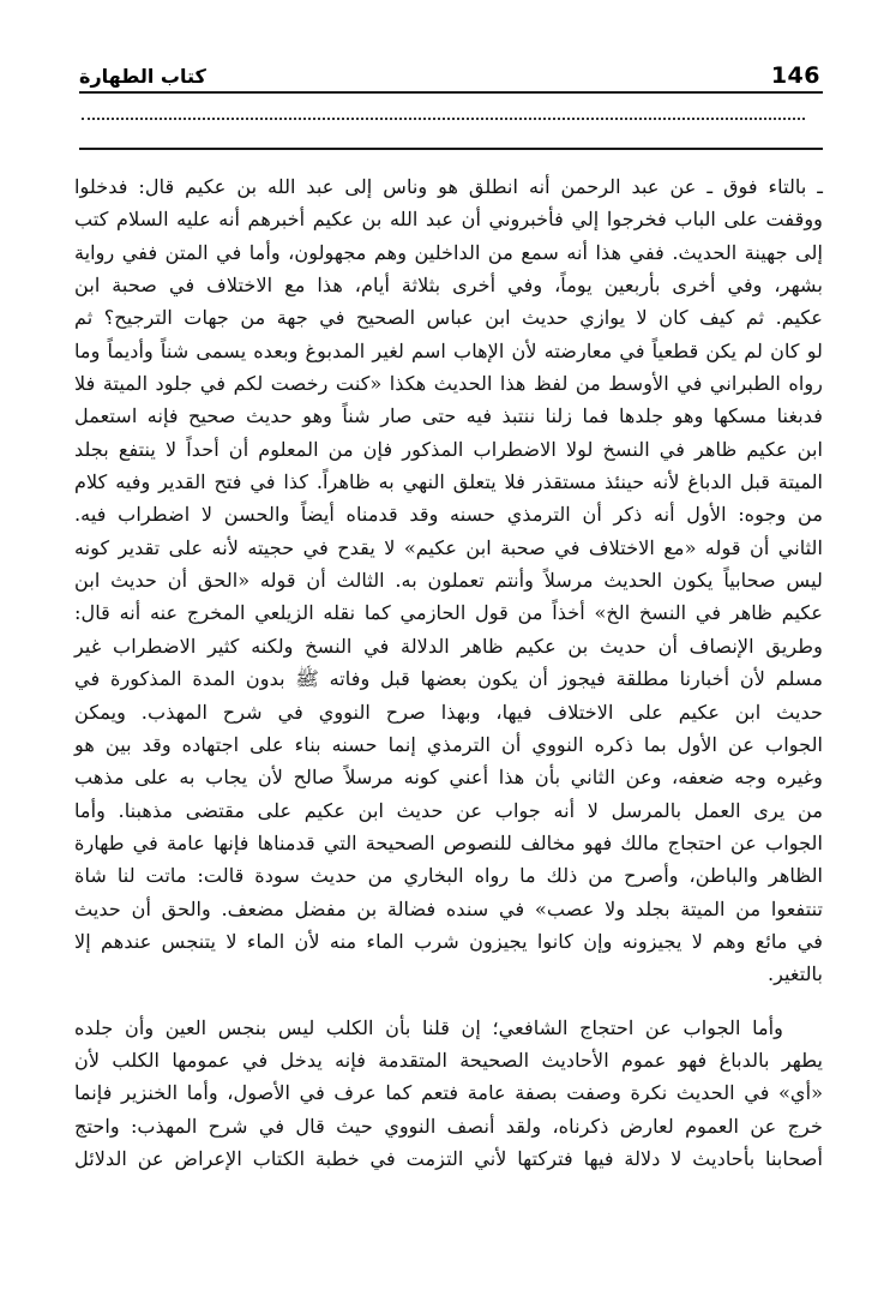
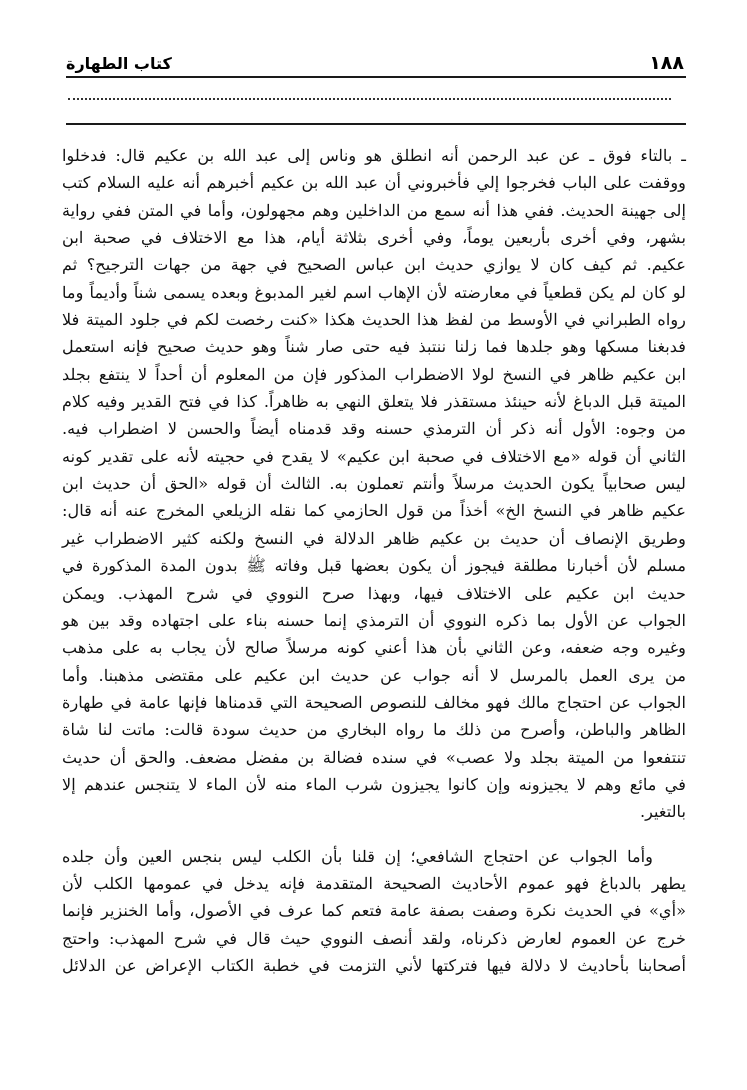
  كتاب الطهارة
- 146
+ ١٨٨
  ـ بالتاء فوق ـ عن عبد الرحمن أنه انطلق هو وناس إلى عبد الله بن عكيم قال: فدخلوا
  ووقفت على الباب فخرجوا إلي فأخبروني أن عبد الله بن عكيم أخبرهم أنه عليه السلام كتب
  إلى جهينة الحديث. ففي هذا أنه سمع من الداخلين وهم مجهولون، وأما في المتن ففي رواية
  بشهر، وفي أخرى بأربعين يوماً، وفي أخرى بثلاثة أيام، هذا مع الاختلاف في صحبة ابن
  عكيم. ثم كيف كان لا يوازي حديث ابن عباس الصحيح في جهة من جهات الترجيح؟ ثم
  لو كان لم يكن قطعياً في معارضته لأن الإهاب اسم لغير المدبوغ وبعده يسمى شناً وأديماً وما
  رواه الطبراني في الأوسط من لفظ هذا الحديث هكذا «كنت رخصت لكم في جلود الميتة فلا
  فدبغنا مسكها وهو جلدها فما زلنا ننتبذ فيه حتى صار شناً وهو حديث صحيح فإنه استعمل
  ابن عكيم ظاهر في النسخ لولا الاضطراب المذكور فإن من المعلوم أن أحداً لا ينتفع بجلد
  الميتة قبل الدباغ لأنه حينئذ مستقذر فلا يتعلق النهي به ظاهراً. كذا في فتح القدير وفيه كلام
  من وجوه: الأول أنه ذكر أن الترمذي حسنه وقد قدمناه أيضاً والحسن لا اضطراب فيه.
  الثاني أن قوله «مع الاختلاف في صحبة ابن عكيم» لا يقدح في حجيته لأنه على تقدير كونه
  ليس صحابياً يكون الحديث مرسلاً وأنتم تعملون به. الثالث أن قوله «الحق أن حديث ابن
  عكيم ظاهر في النسخ الخ» أخذاً من قول الحازمي كما نقله الزيلعي المخرج عنه أنه قال:
  وطريق الإنصاف أن حديث بن عكيم ظاهر الدلالة في النسخ ولكنه كثير الاضطراب غير
  مسلم لأن أخبارنا مطلقة فيجوز أن يكون بعضها قبل وفاته ﷺ بدون المدة المذكورة في
  حديث ابن عكيم على الاختلاف فيها، وبهذا صرح النووي في شرح المهذب. ويمكن
  الجواب عن الأول بما ذكره النووي أن الترمذي إنما حسنه بناء على اجتهاده وقد بين هو
  وغيره وجه ضعفه، وعن الثاني بأن هذا أعني كونه مرسلاً صالح لأن يجاب به على مذهب
  من يرى العمل بالمرسل لا أنه جواب عن حديث ابن عكيم على مقتضى مذهبنا. وأما
  الجواب عن احتجاج مالك فهو مخالف للنصوص الصحيحة التي قدمناها فإنها عامة في طهارة
  الظاهر والباطن، وأصرح من ذلك ما رواه البخاري من حديث سودة قالت: ماتت لنا شاة
  تنتفعوا من الميتة بجلد ولا عصب» في سنده فضالة بن مفضل مضعف. والحق أن حديث
  في مائع وهم لا يجيزونه وإن كانوا يجيزون شرب الماء منه لأن الماء لا يتنجس عندهم إلا
  بالتغير.
  وأما الجواب عن احتجاج الشافعي؛ إن قلنا بأن الكلب ليس بنجس العين وأن جلده
  يطهر بالدباغ فهو عموم الأحاديث الصحيحة المتقدمة فإنه يدخل في عمومها الكلب لأن
  «أي» في الحديث نكرة وصفت بصفة عامة فتعم كما عرف في الأصول، وأما الخنزير فإنما
  خرج عن العموم لعارض ذكرناه، ولقد أنصف النووي حيث قال في شرح المهذب: واحتج
  أصحابنا بأحاديث لا دلالة فيها فتركتها لأني التزمت في خطبة الكتاب الإعراض عن الدلائل
